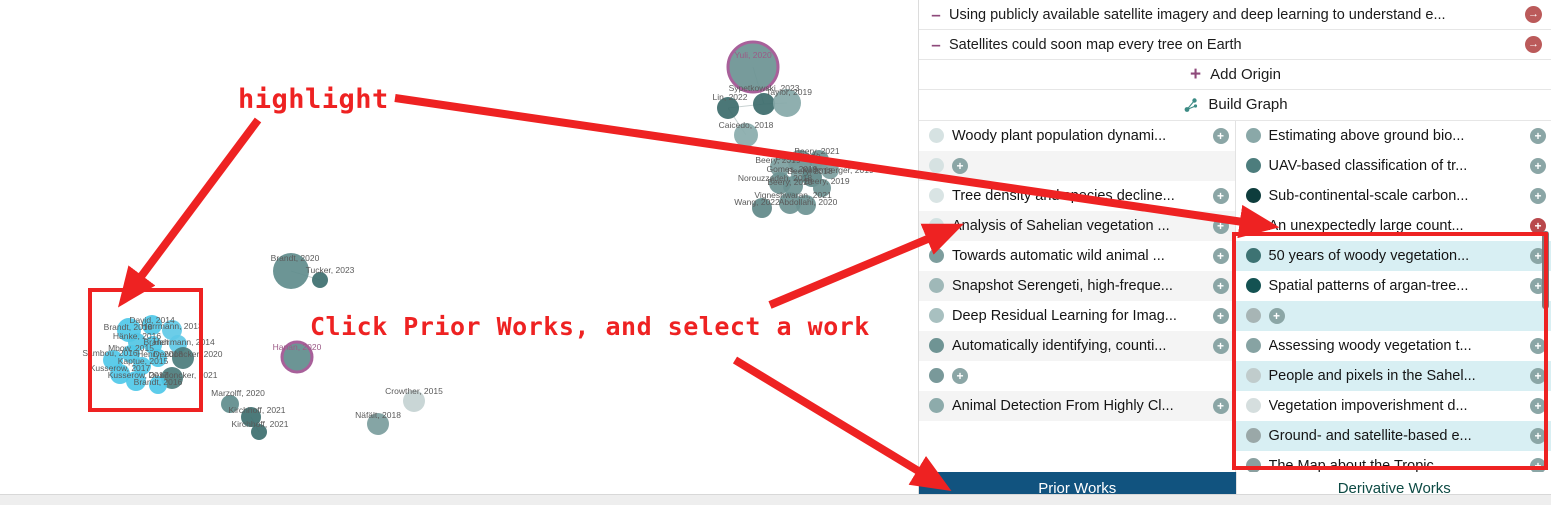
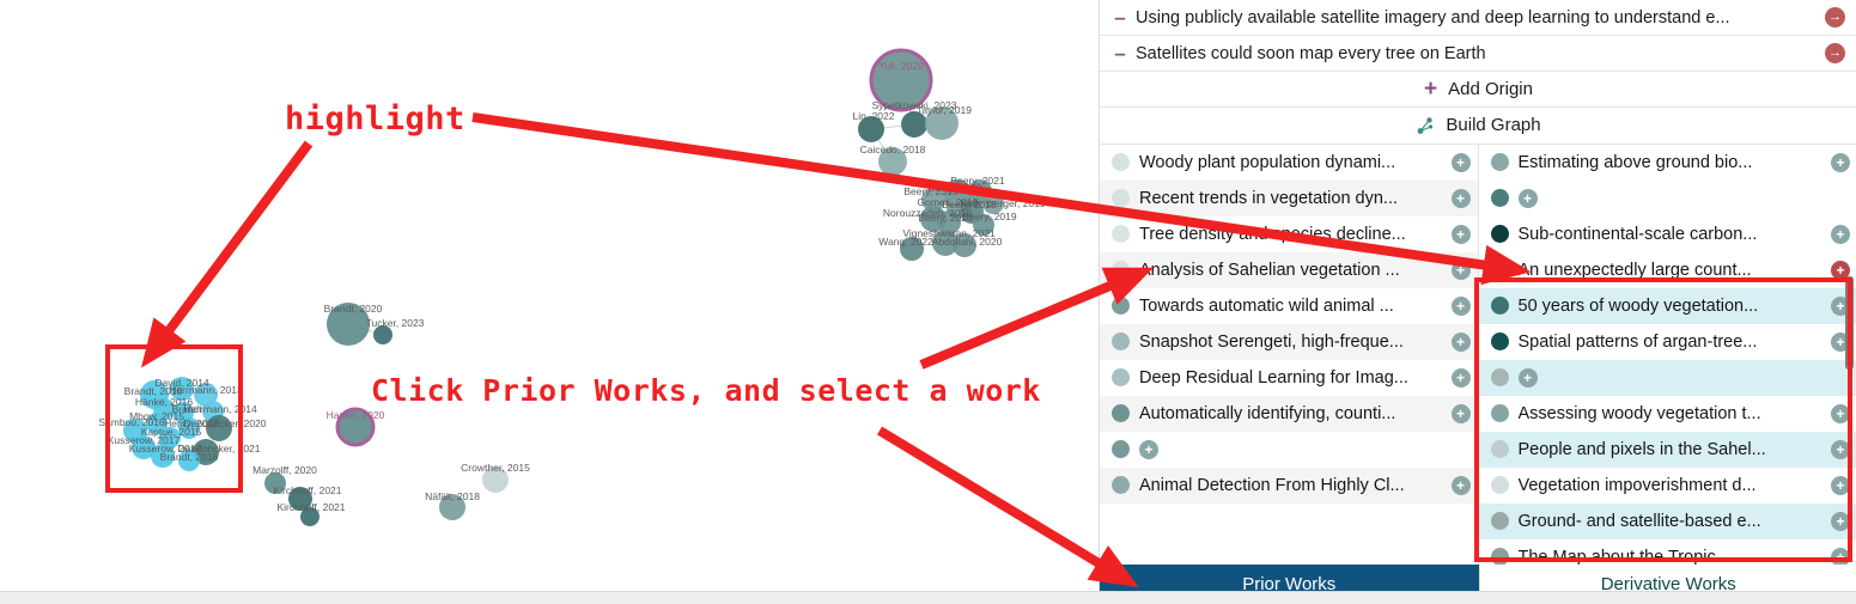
  Yuli, 2020
  Sypetkowski, 2023
  Lin, 2022
  Taylor, 2019
  Caicedo, 2018
  Beery, 2021
  Beery, 20
  Gomes, 2019
  Beery, 2018
  Kellenberger, 2
  Beery, 2019
  Norouzzadeh, 2018
  Beery, 2020
  Vigneshwaran, 2021
  Wang, 2022
  Abdollahi, 2020
  Brandt, 2020
  Tucker, 2023
  Hanan, 2020
  Marzolff, 2020
  Kirchhoff, 2021
  Kirchhoff, 2021
  Crowther, 2015
  Näfält, 2018
  Brandt, 2018
  David, 2014
  Herrmann, 2013
  Hänke, 2016
  Brandt
  Herrmann, 2014
  Mbow, 2015
  Sambou, 2016
  Henry, 2018
  Dendoncker, 2020
  Kaptue, 2015
  Kusserow, 2017
  Kusserow, 2017
  Dendoncker, 2021
  Brandt, 2016
  –
  Using publicly available satellite imagery and deep learning to understand e...
  →
  –
  Satellites could soon map every tree on Earth
  →
  +
  Add Origin
  Build Graph
  Woody plant population dynami...
  +
+ Recent trends in vegetation dyn...
  +
  Tree densitycies decline...
  +
  Analysis of Sahelian vegetation ...
  +
  Towards automatic wild animal ...
  +
  Snapshot Serengeti, high-freque...
  +
  Deep Residual Learning for Imag...
  +
  Automatically identifying, counti...
  +
  +
  Animal Detection From Highly Cl...
  +
  Estimating above ground bio...
  +
- UAV-based classification of tr...
  +
  Sub-continental-scale carbon...
  +
  An unexpectedly large count...
  +
  50 years of woody vegetation...
  +
  Spatial patterns of argan-tree...
  +
  +
  Assessing woody vegetation t...
  +
  People and pixels in the Sahel...
  +
  Vegetation impoverishment d...
  +
  Ground- and satellite-based e...
  +
  The Map about the Tropic...
  +
  Prior Works
  Derivative Works
  highlight
  Click Prior Works, and select a work
